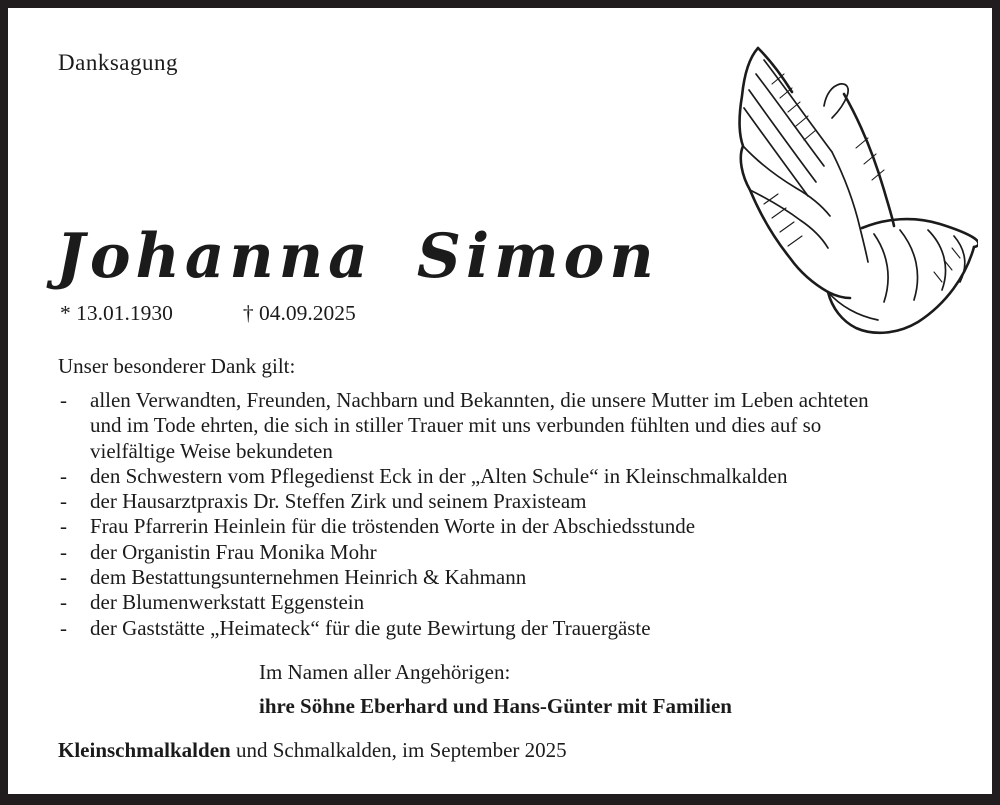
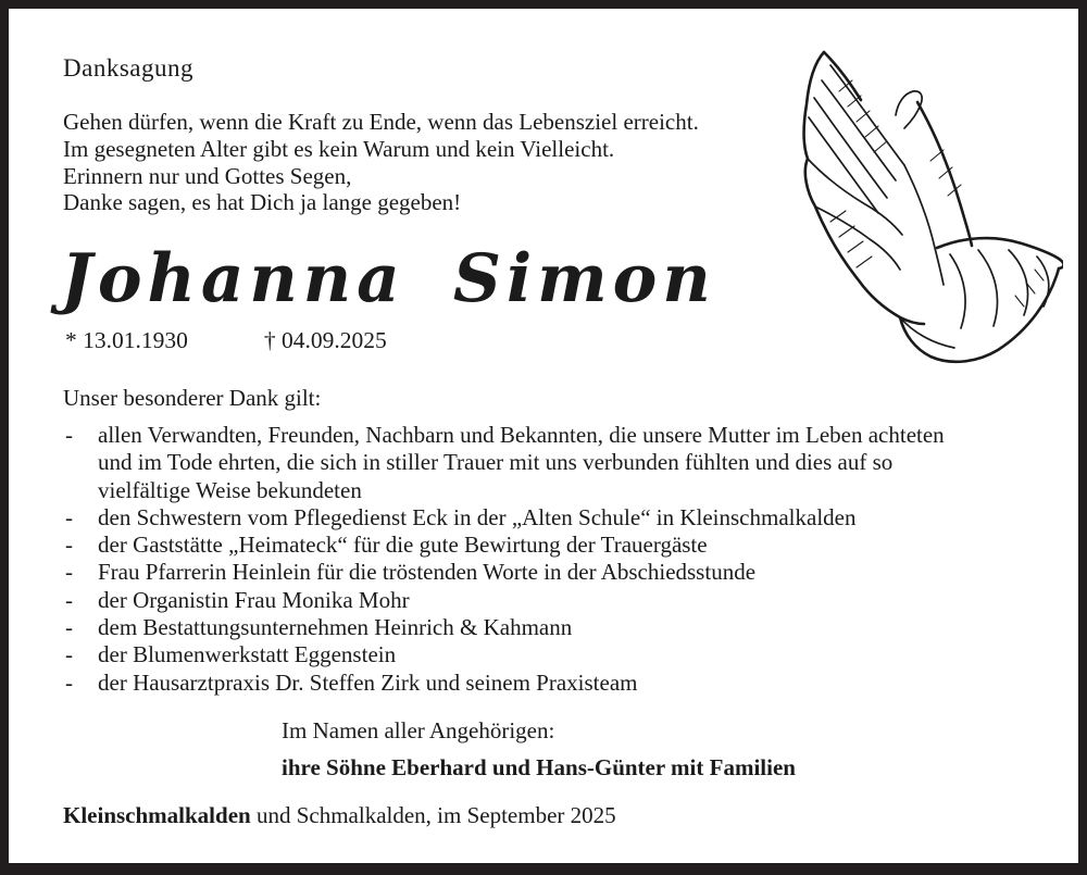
  Danksagung
+ Gehen dürfen, wenn die Kraft zu Ende, wenn das Lebensziel erreicht.
+ Im gesegneten Alter gibt es kein Warum und kein Vielleicht.
+ Erinnern nur und Gottes Segen,
+ Danke sagen, es hat Dich ja lange gegeben!
  Johanna Simon
  * 13.01.1930 † 04.09.2025
  Unser besonderer Dank gilt:
  -
  allen Verwandten, Freunden, Nachbarn und Bekannten, die unsere Mutter im Leben achteten und im Tode ehrten, die sich in stiller Trauer mit uns verbunden fühlten und dies auf so vielfältige Weise bekundeten
  -
  den Schwestern vom Pflegedienst Eck in der „Alten Schule“ in Kleinschmalkalden
  -
- der Hausarztpraxis Dr. Steffen Zirk und seinem Praxisteam
+ der Gaststätte „Heimateck“ für die gute Bewirtung der Trauergäste
  -
  Frau Pfarrerin Heinlein für die tröstenden Worte in der Abschiedsstunde
  -
  der Organistin Frau Monika Mohr
  -
  dem Bestattungsunternehmen Heinrich & Kahmann
  -
  der Blumenwerkstatt Eggenstein
  -
- der Gaststätte „Heimateck“ für die gute Bewirtung der Trauergäste
+ der Hausarztpraxis Dr. Steffen Zirk und seinem Praxisteam
  Im Namen aller Angehörigen:
  ihre Söhne Eberhard und Hans-Günter mit Familien
  Kleinschmalkalden und Schmalkalden, im September 2025
